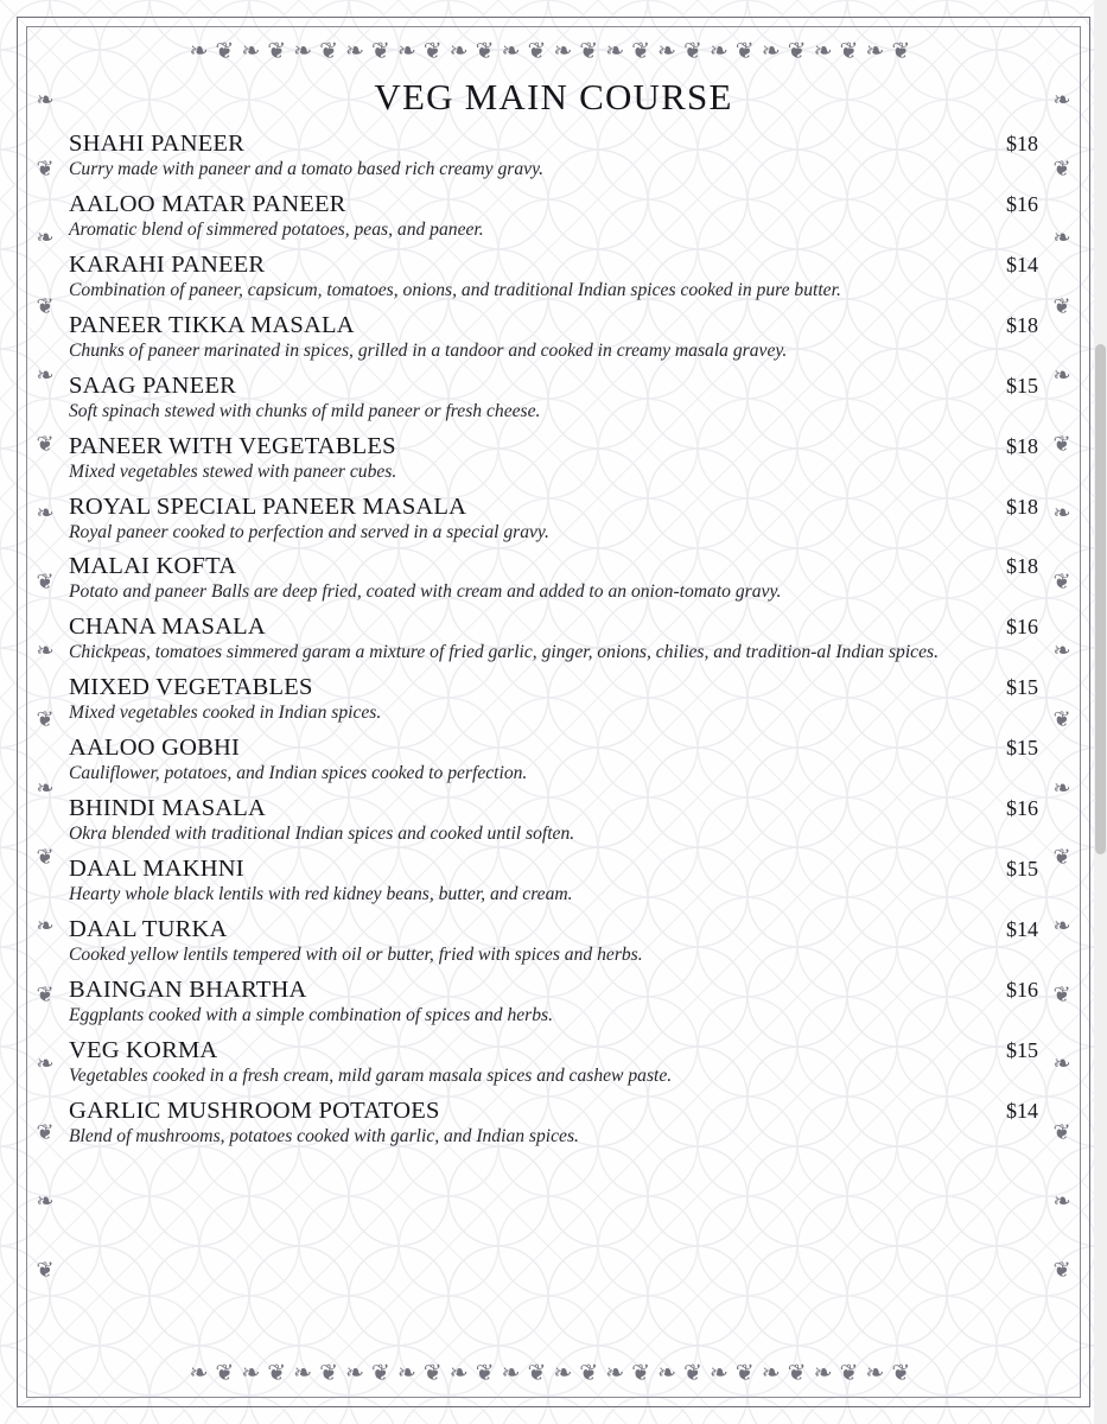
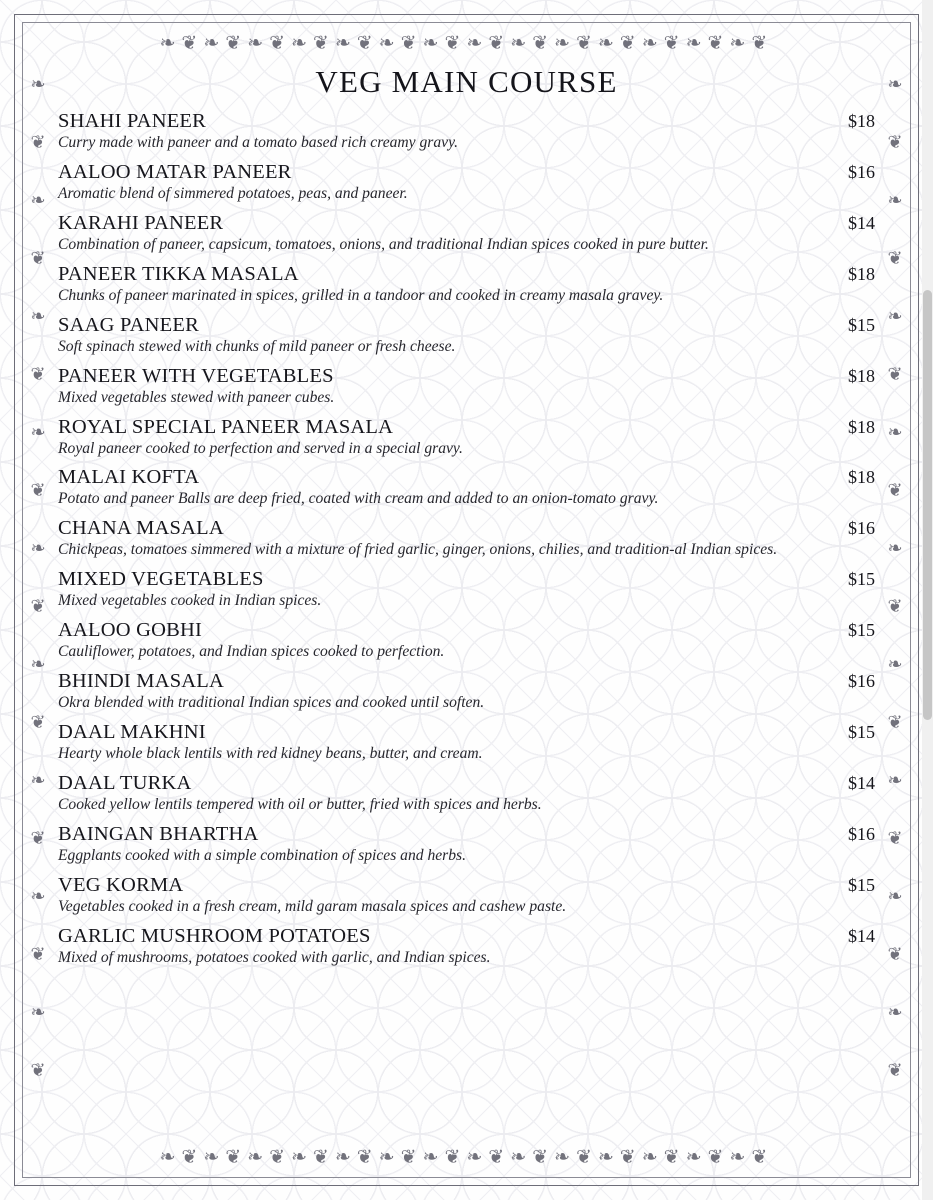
  ❧❦❧❦❧❦❧❦❧❦❧❦❧❦❧❦❧❦❧❦❧❦❧❦❧❦❧❦
  ❧❦❧❦❧❦❧❦❧❦❧❦❧❦❧❦❧❦❧❦❧❦❧❦❧❦❧❦
  ❧ ❦ ❧ ❦ ❧ ❦ ❧ ❦ ❧ ❦ ❧ ❦ ❧ ❦ ❧ ❦ ❧ ❦
  ❧ ❦ ❧ ❦ ❧ ❦ ❧ ❦ ❧ ❦ ❧ ❦ ❧ ❦ ❧ ❦ ❧ ❦
  VEG MAIN COURSE
  SHAHI PANEER
  $18
  Curry made with paneer and a tomato based rich creamy gravy.
  AALOO MATAR PANEER
  $16
  Aromatic blend of simmered potatoes, peas, and paneer.
  KARAHI PANEER
  $14
  Combination of paneer, capsicum, tomatoes, onions, and traditional Indian spices cooked in pure butter.
  PANEER TIKKA MASALA
  $18
  Chunks of paneer marinated in spices, grilled in a tandoor and cooked in creamy masala gravey.
  SAAG PANEER
  $15
  Soft spinach stewed with chunks of mild paneer or fresh cheese.
  PANEER WITH VEGETABLES
  $18
  Mixed vegetables stewed with paneer cubes.
  ROYAL SPECIAL PANEER MASALA
  $18
  Royal paneer cooked to perfection and served in a special gravy.
  MALAI KOFTA
  $18
  Potato and paneer Balls are deep fried, coated with cream and added to an onion-tomato gravy.
  CHANA MASALA
  $16
- Chickpeas, tomatoes simmered garam a mixture of fried garlic, ginger, onions, chilies, and tradition-al Indian spices.
+ Chickpeas, tomatoes simmered with a mixture of fried garlic, ginger, onions, chilies, and tradition-al Indian spices.
  MIXED VEGETABLES
  $15
  Mixed vegetables cooked in Indian spices.
  AALOO GOBHI
  $15
  Cauliflower, potatoes, and Indian spices cooked to perfection.
  BHINDI MASALA
  $16
  Okra blended with traditional Indian spices and cooked until soften.
  DAAL MAKHNI
  $15
  Hearty whole black lentils with red kidney beans, butter, and cream.
  DAAL TURKA
  $14
  Cooked yellow lentils tempered with oil or butter, fried with spices and herbs.
  BAINGAN BHARTHA
  $16
  Eggplants cooked with a simple combination of spices and herbs.
  VEG KORMA
  $15
  Vegetables cooked in a fresh cream, mild garam masala spices and cashew paste.
  GARLIC MUSHROOM POTATOES
  $14
- Blend of mushrooms, potatoes cooked with garlic, and Indian spices.
+ Mixed of mushrooms, potatoes cooked with garlic, and Indian spices.
